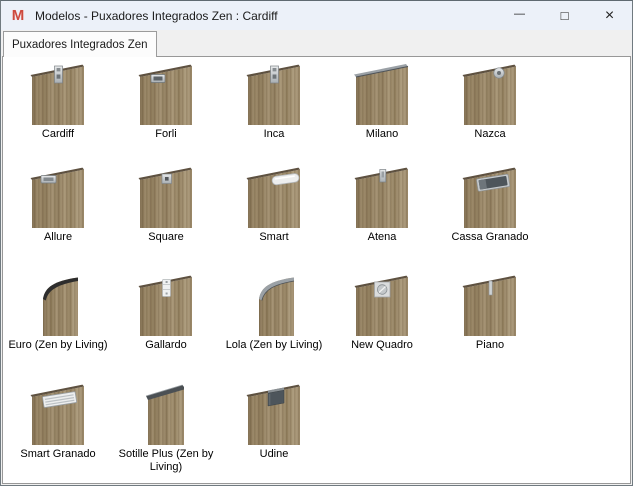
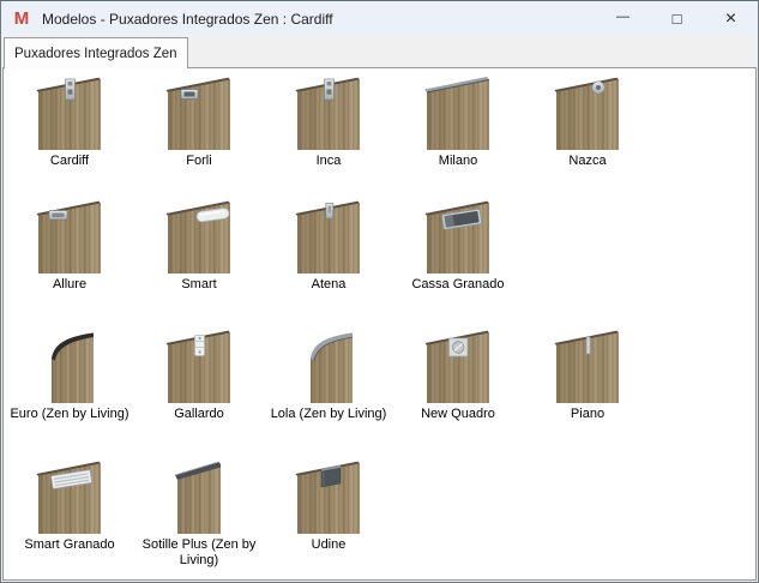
  M
  Modelos - Puxadores Integrados Zen : Cardiff
  —
  □
  ×
  Puxadores Integrados Zen
  Cardiff
  Forli
  Inca
  Milano
  Nazca
  Allure
- Square
  Smart
  Atena
  Cassa Granado
  Euro (Zen by Living)
  Gallardo
  Lola (Zen by Living)
  New Quadro
  Piano
  Smart Granado
  Sotille Plus (Zen by Living)
  Udine
